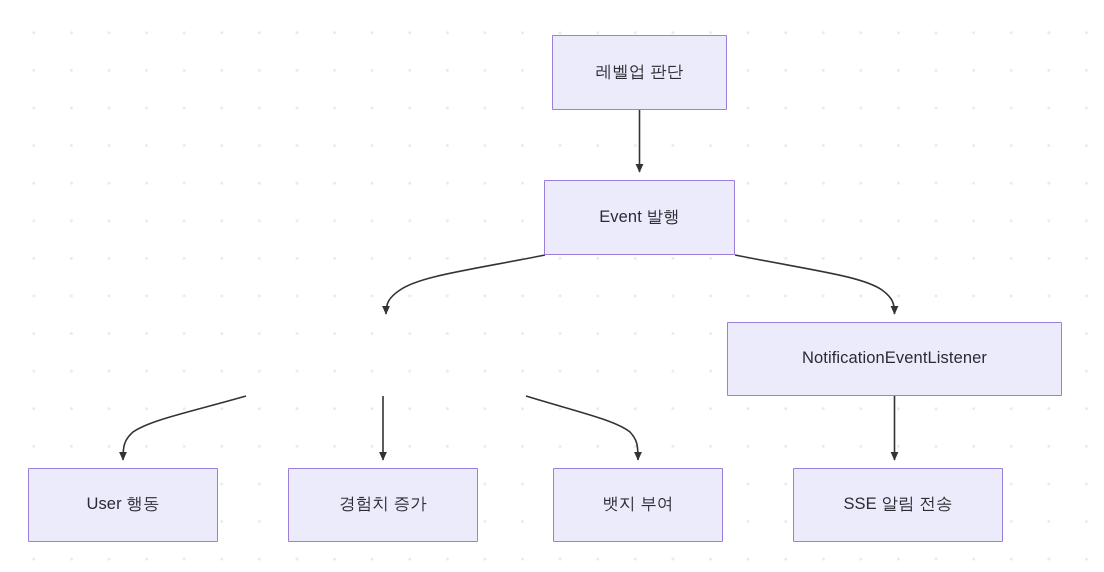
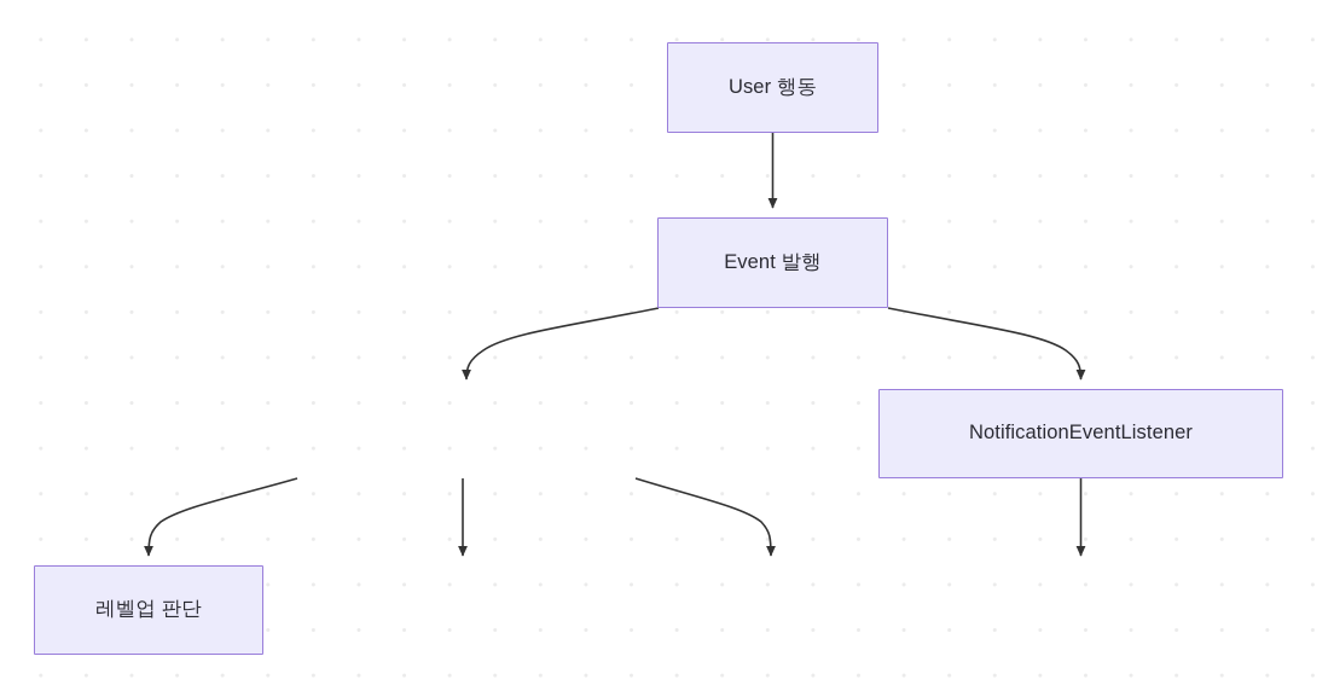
- 레벨업 판단
+ User 행동
  Event 발행
  NotificationEventListener
- User 행동
+ 레벨업 판단
- 경험치 증가
- 뱃지 부여
- SSE 알림 전송
